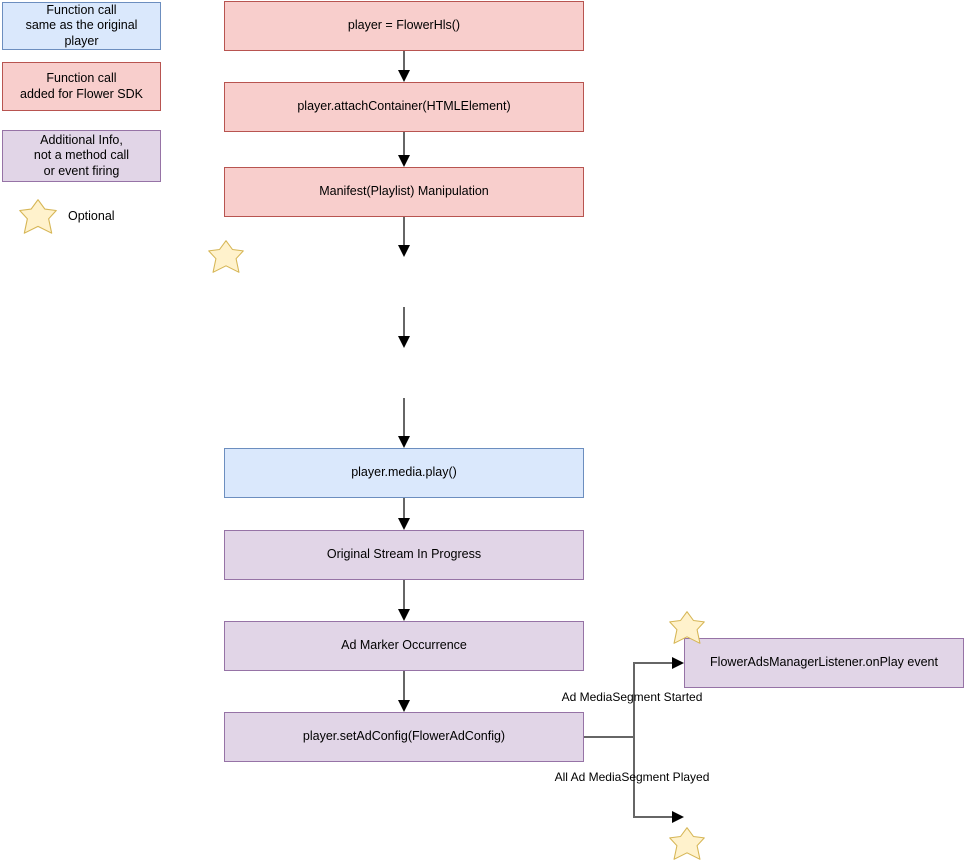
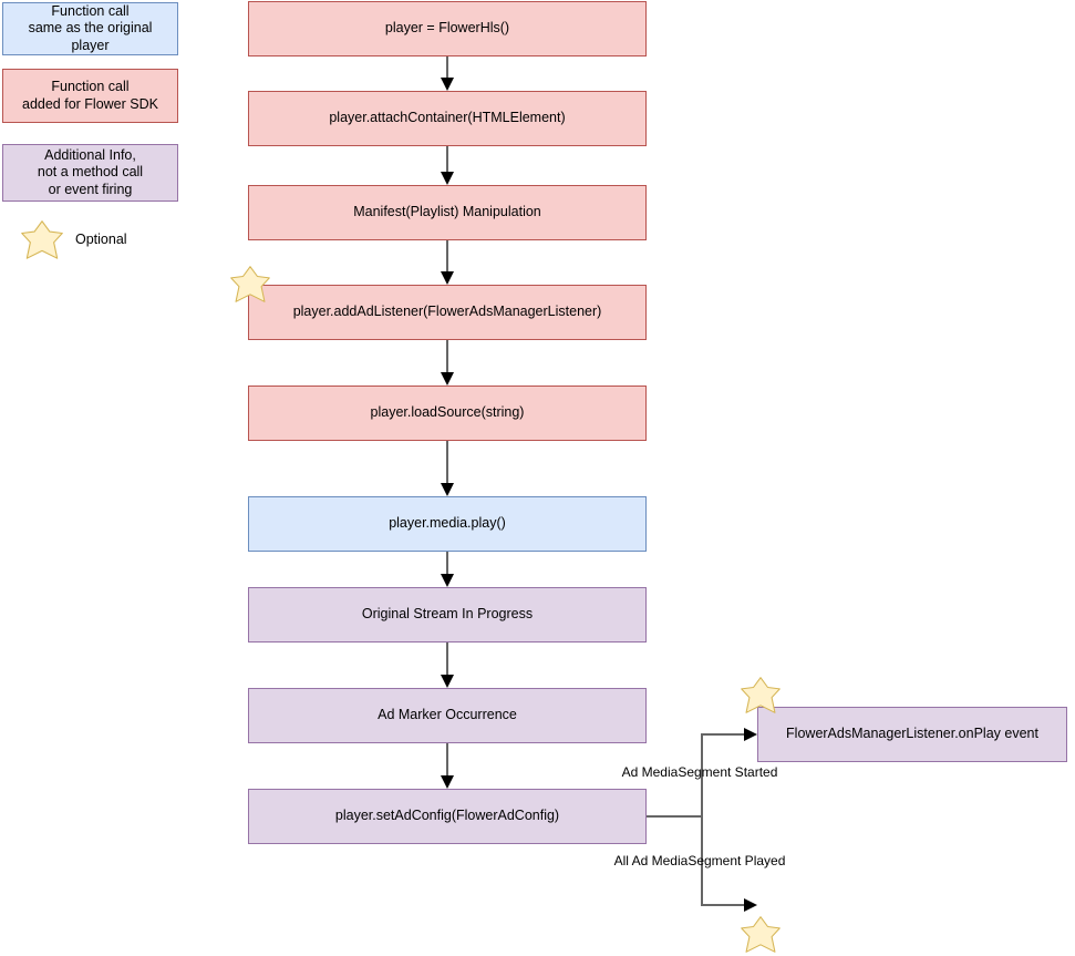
  Function call
  same as the original player
  Function call
  added for Flower SDK
  Additional Info,
  not a method call
  or event firing
  Optional
  player = FlowerHls()
  player.attachContainer(HTMLElement)
  Manifest(Playlist) Manipulation
+ player.addAdListener(FlowerAdsManagerListener)
+ player.loadSource(string)
  player.media.play()
  Original Stream In Progress
  Ad Marker Occurrence
  player.setAdConfig(FlowerAdConfig)
  FlowerAdsManagerListener.onPlay event
  Ad MediaSegment Started
  All Ad MediaSegment Played
